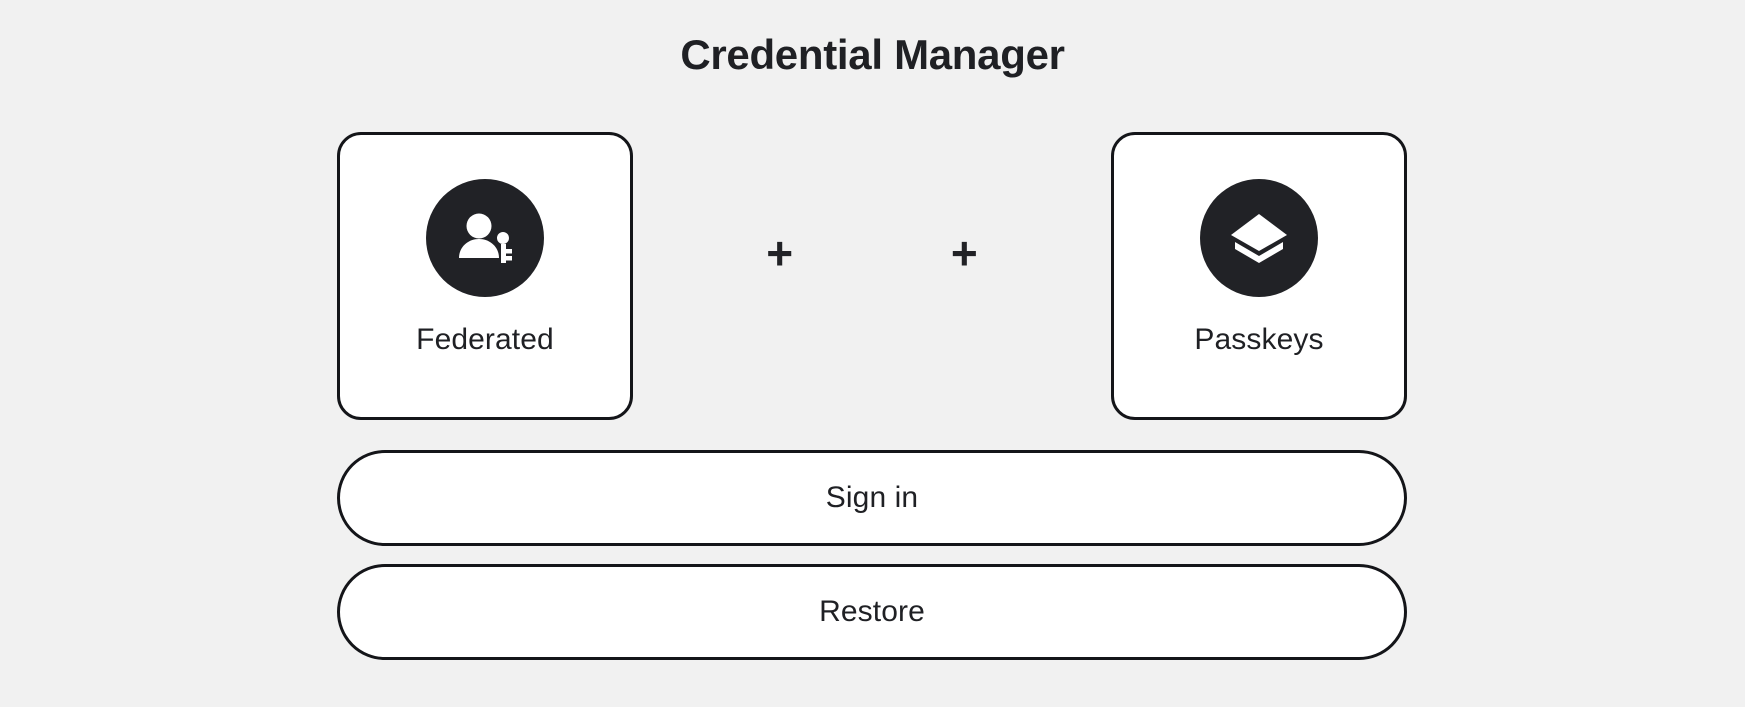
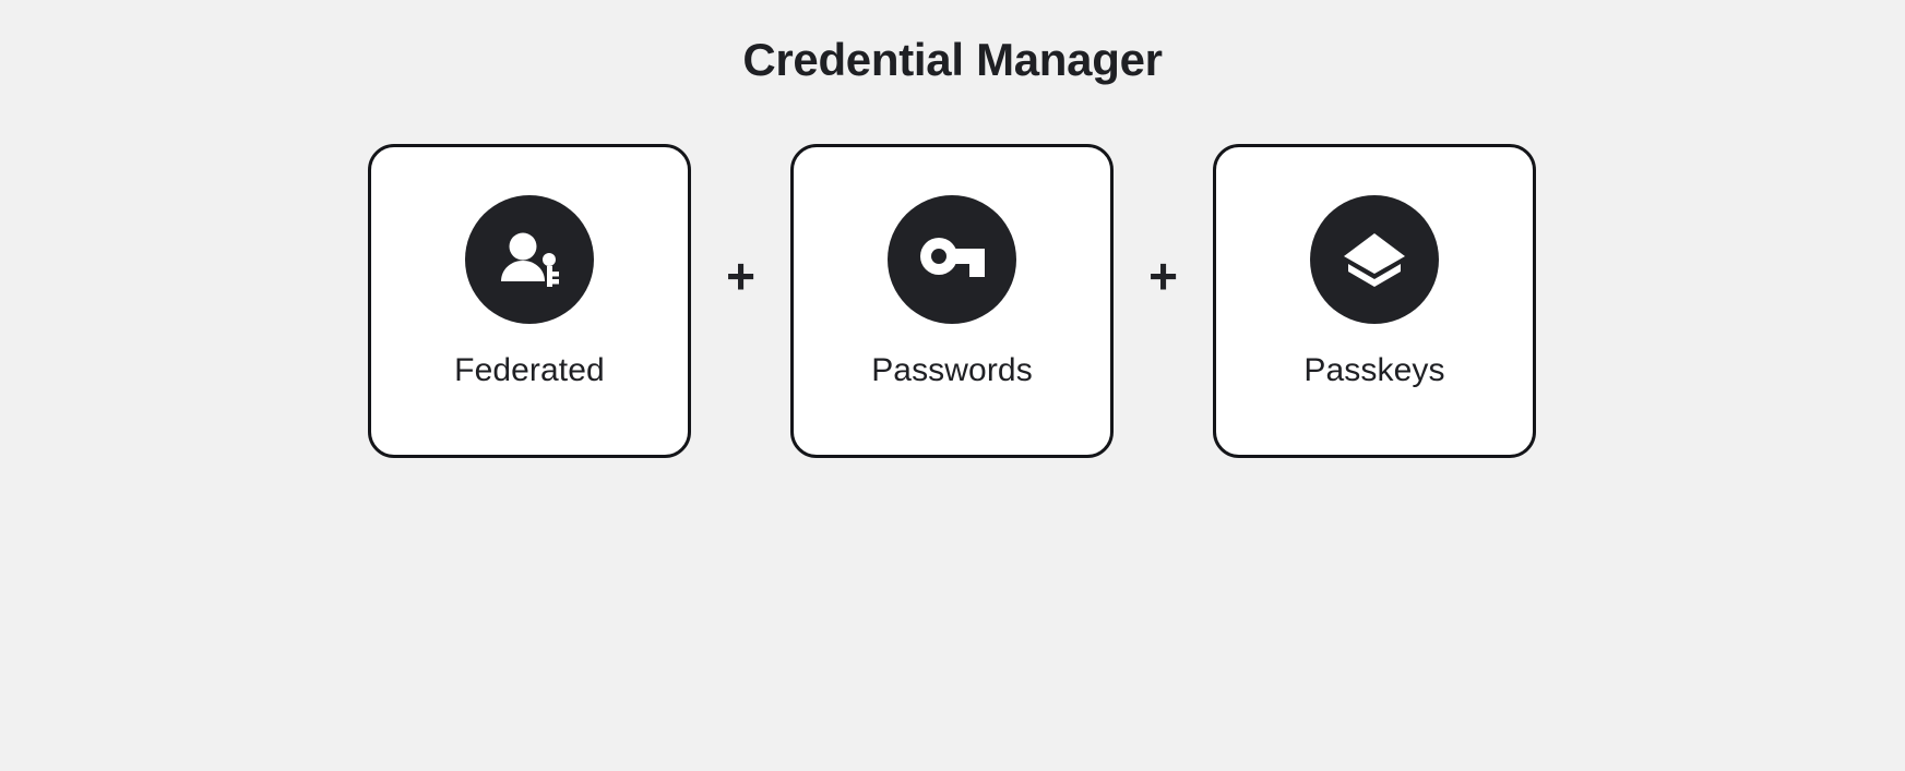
  Credential Manager
  Federated
  +
+ Passwords
  +
  Passkeys
- Sign in
- Restore
